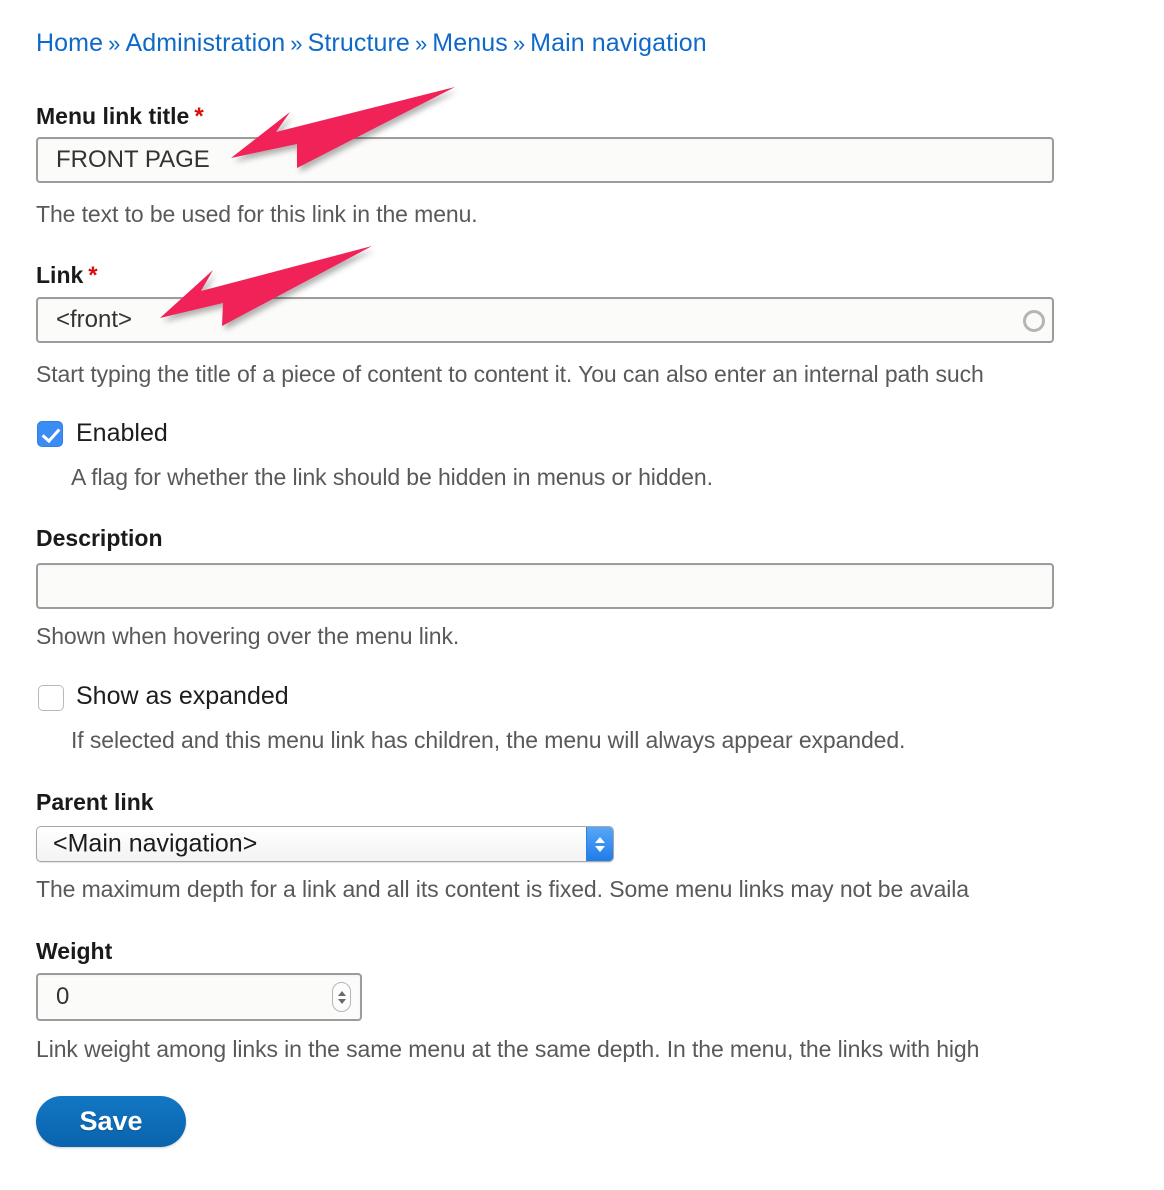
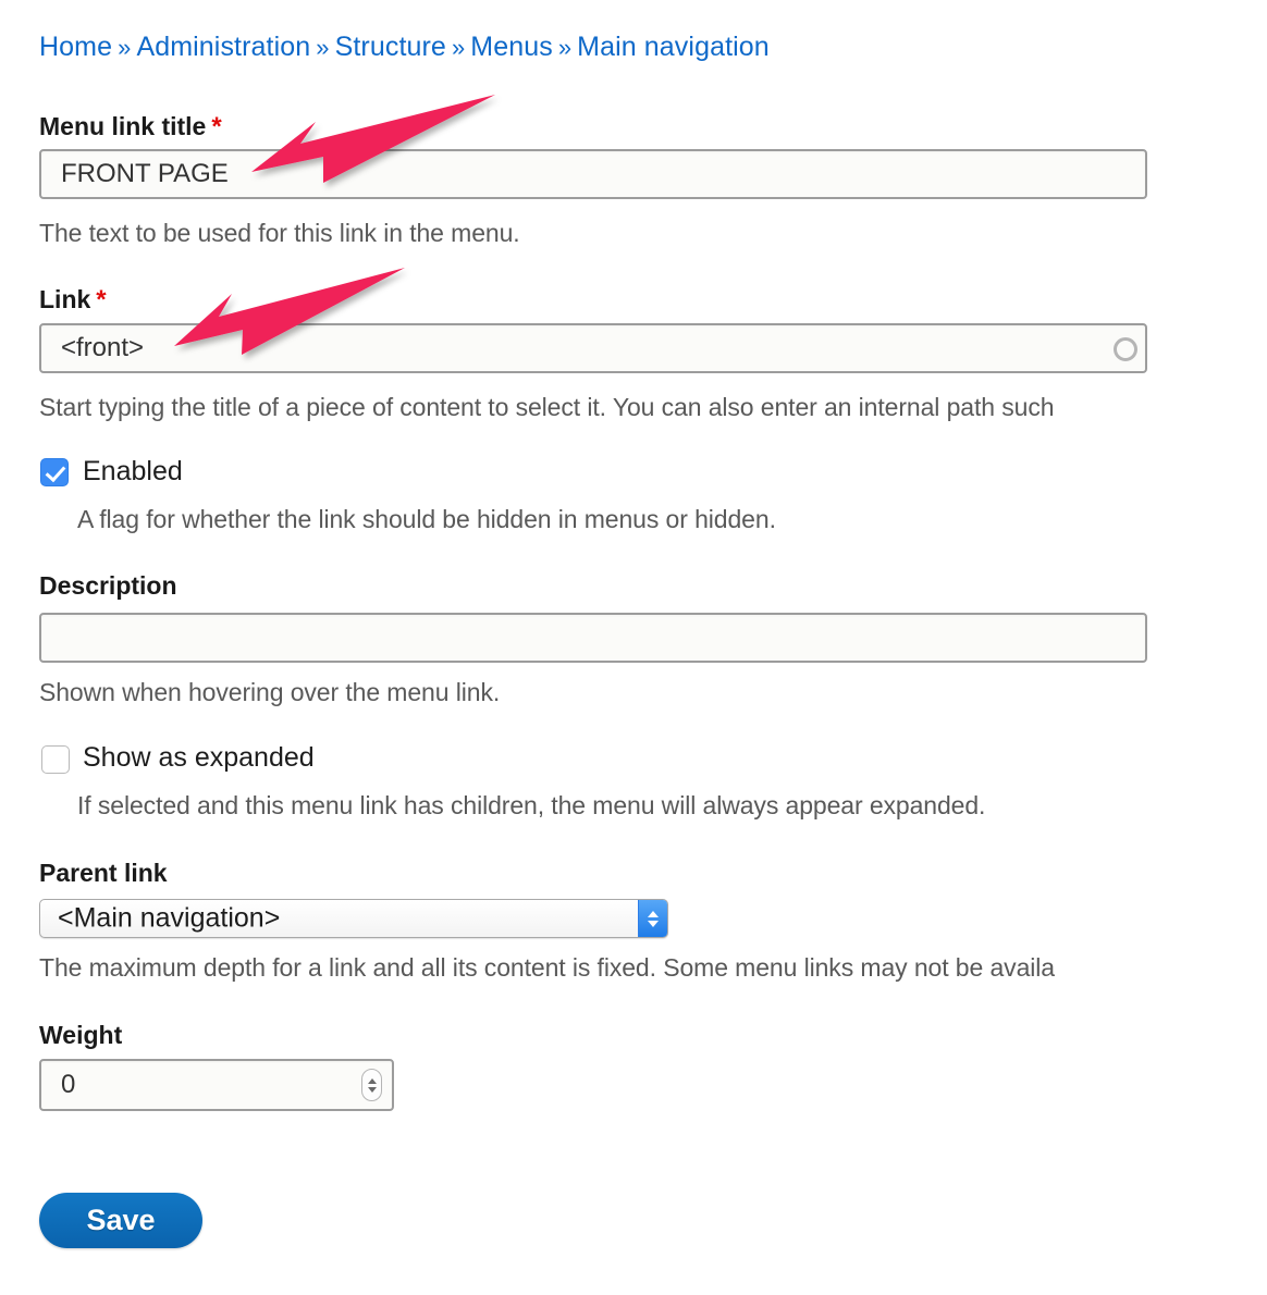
  Home » Administration » Structure » Menus » Main navigation
  Menu link title *
  FRONT PAGE
  The text to be used for this link in the menu.
  Link *
  <front>
- Start typing the title of a piece of content to content it. You can also enter an internal path such
+ Start typing the title of a piece of content to select it. You can also enter an internal path such
  Enabled
  A flag for whether the link should be hidden in menus or hidden.
  Description
  Shown when hovering over the menu link.
  Show as expanded
  If selected and this menu link has children, the menu will always appear expanded.
  Parent link
  <Main navigation>
  The maximum depth for a link and all its content is fixed. Some menu links may not be availa
  Weight
  0
- Link weight among links in the same menu at the same depth. In the menu, the links with high
  Save
